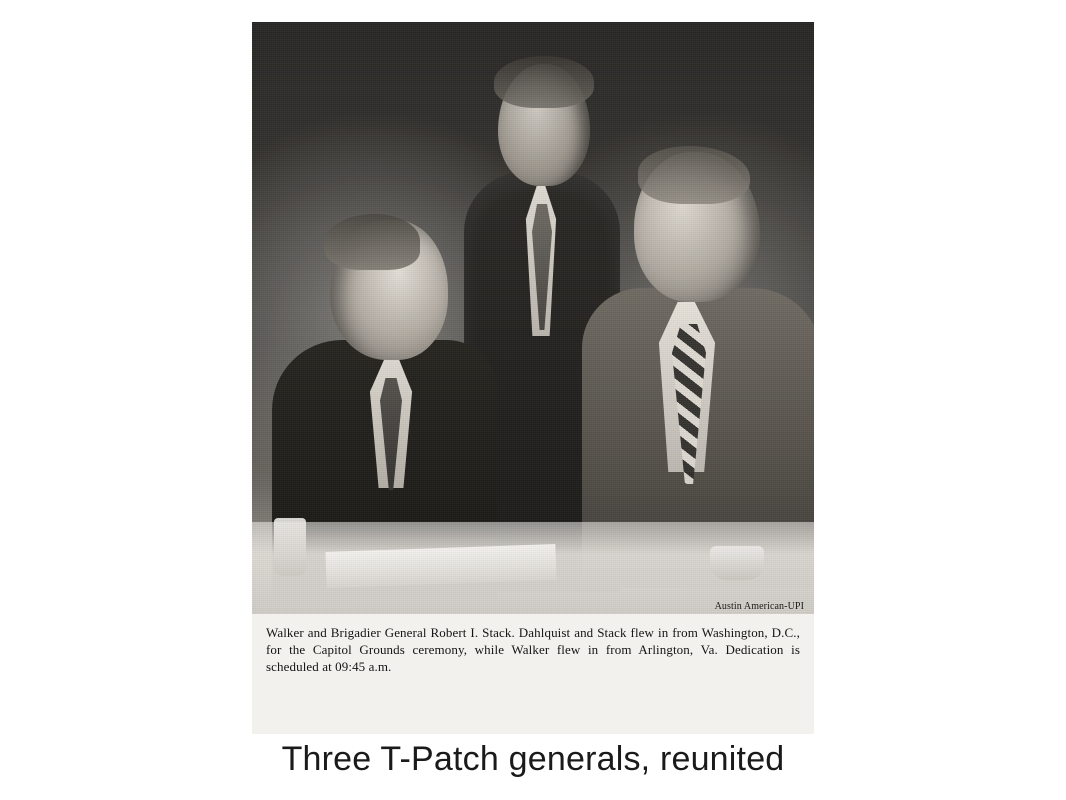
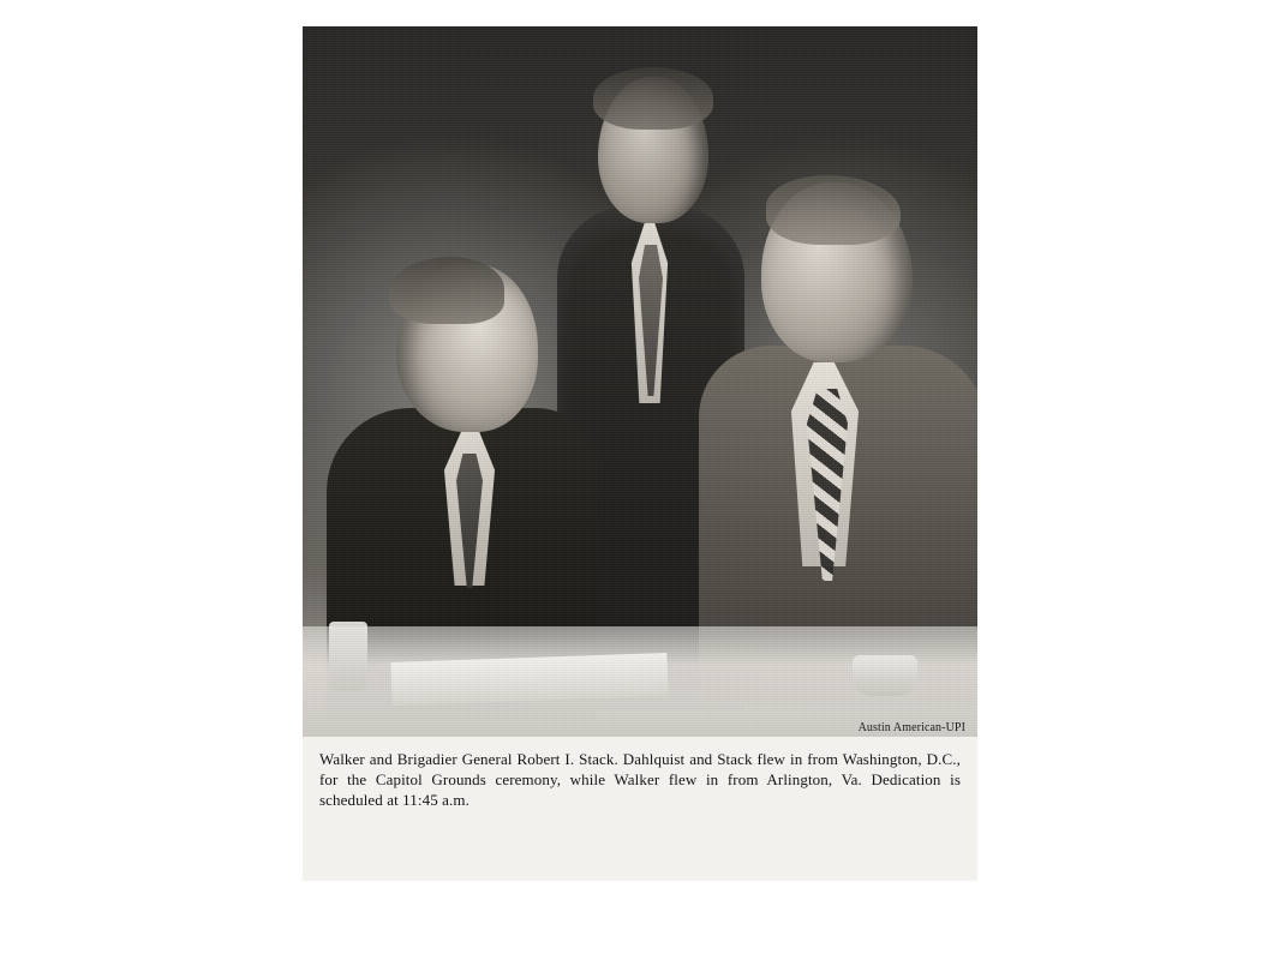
  Austin American-UPI
- Walker and Brigadier General Robert I. Stack. Dahlquist and Stack flew in from Washington, D.C., for the Capitol Grounds ceremony, while Walker flew in from Arlington, Va. Dedication is scheduled at 09:45 a.m.
+ Walker and Brigadier General Robert I. Stack. Dahlquist and Stack flew in from Washington, D.C., for the Capitol Grounds ceremony, while Walker flew in from Arlington, Va. Dedication is scheduled at 11:45 a.m.
- Three T-Patch generals, reunited
